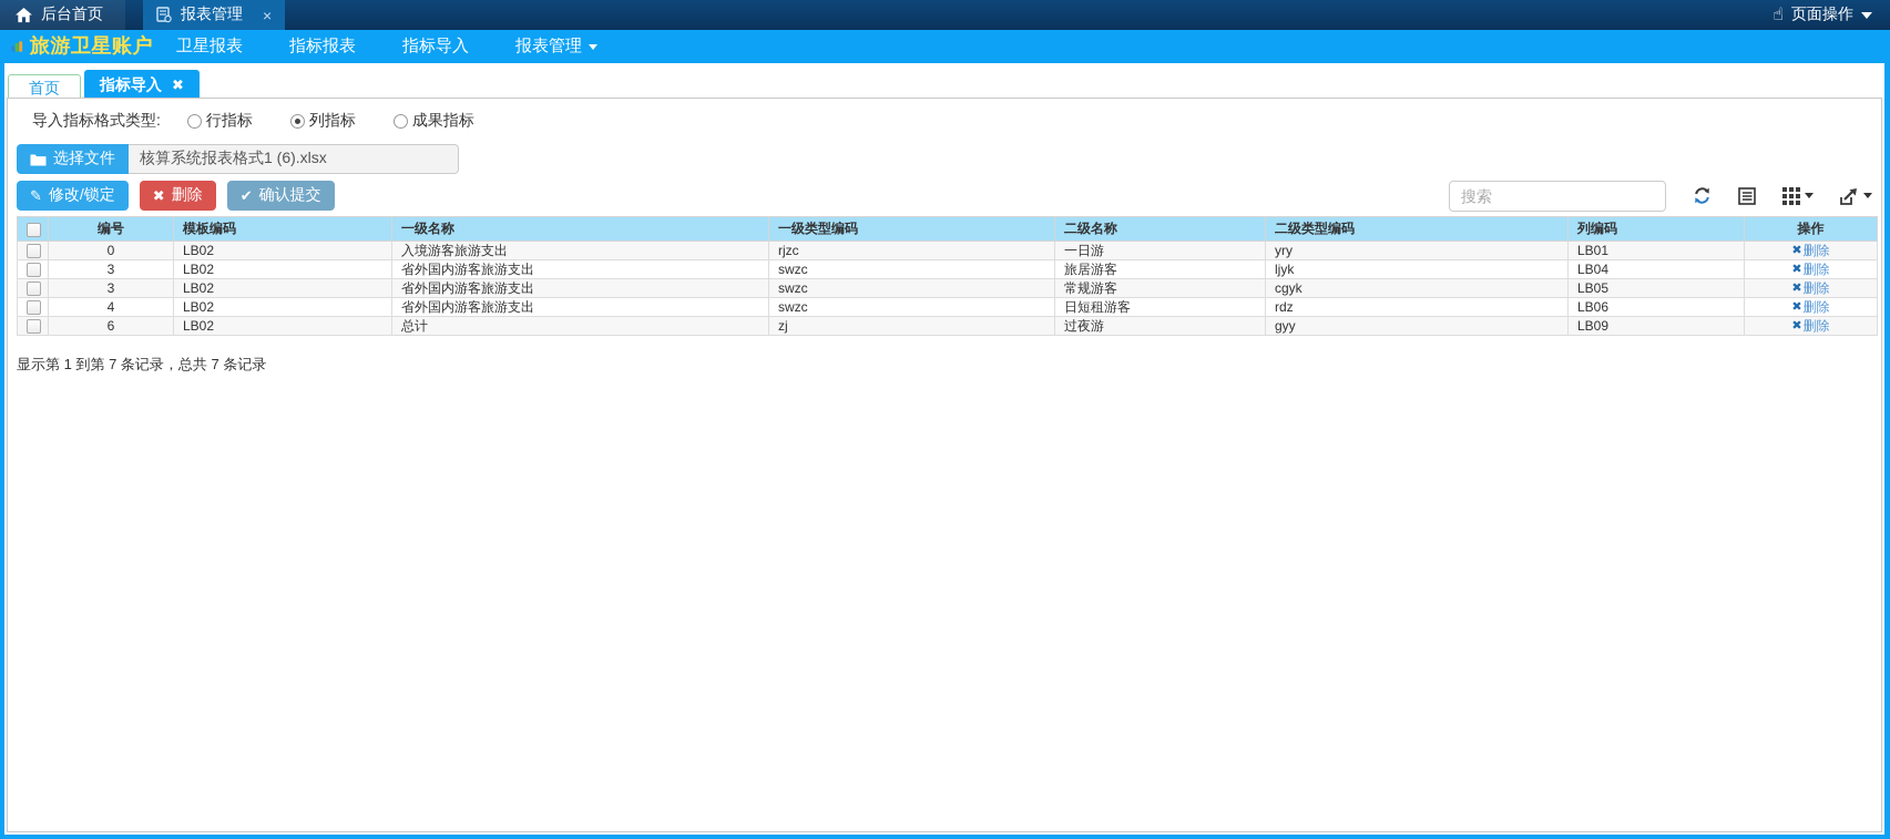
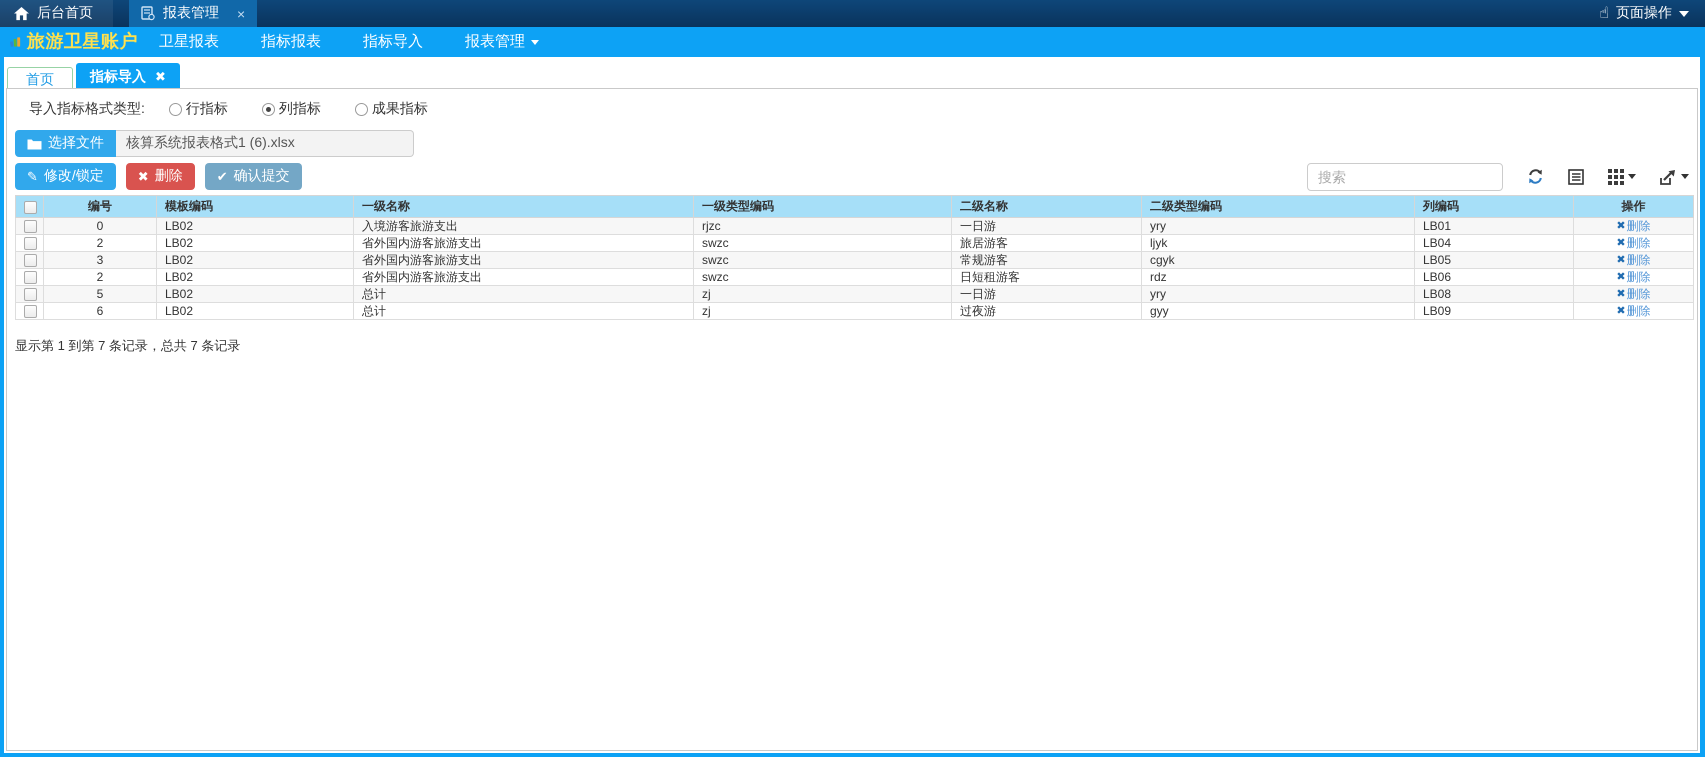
  后台首页
  报表管理
  ×
  ☝
  页面操作
  旅游卫星账户
  卫星报表
  指标报表
  指标导入
  报表管理
  首页
  指标导入
  ✖
  导入指标格式类型:
  行指标
  列指标
  成果指标
  选择文件
  核算系统报表格式1 (6).xlsx
  ✎
  修改/锁定
  ✖
  删除
  ✔
  确认提交
  搜索
  	编号	模板编码	一级名称	一级类型编码	二级名称	二级类型编码	列编码	操作
  	0	LB02	入境游客旅游支出	rjzc	一日游	yry	LB01	✖删除
- 	3	LB02	省外国内游客旅游支出	swzc	旅居游客	ljyk	LB04	✖删除
+ 	2	LB02	省外国内游客旅游支出	swzc	旅居游客	ljyk	LB04	✖删除
  	3	LB02	省外国内游客旅游支出	swzc	常规游客	cgyk	LB05	✖删除
- 	4	LB02	省外国内游客旅游支出	swzc	日短租游客	rdz	LB06	✖删除
+ 	2	LB02	省外国内游客旅游支出	swzc	日短租游客	rdz	LB06	✖删除
+ 	5	LB02	总计	zj	一日游	yry	LB08	✖删除
  	6	LB02	总计	zj	过夜游	gyy	LB09	✖删除
  显示第 1 到第 7 条记录，总共 7 条记录
